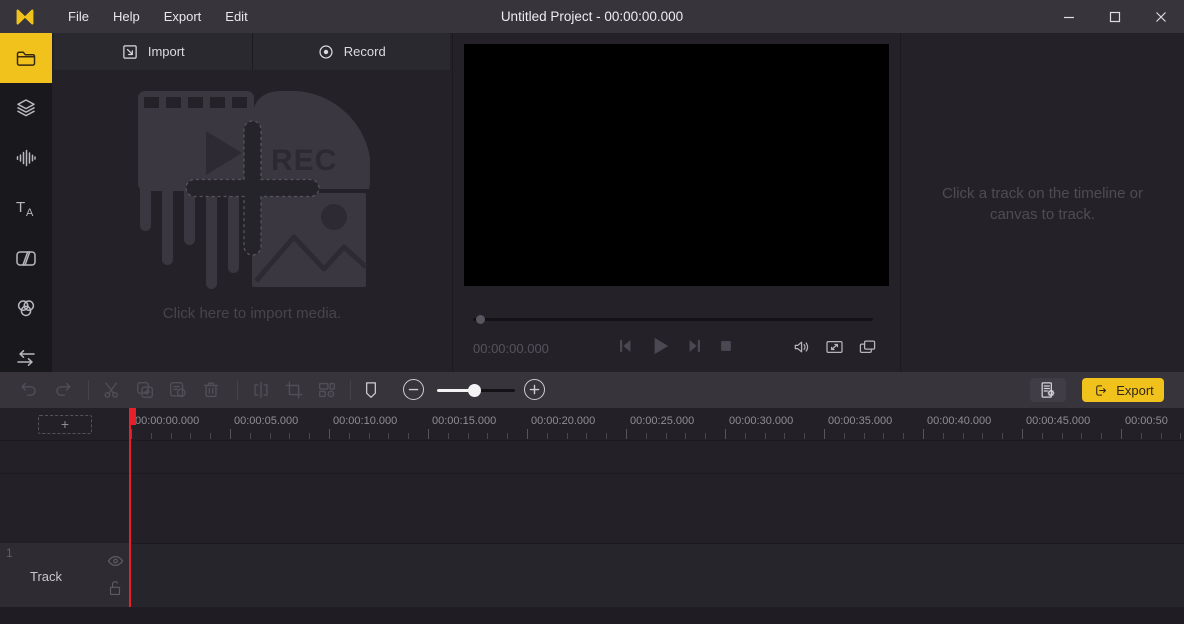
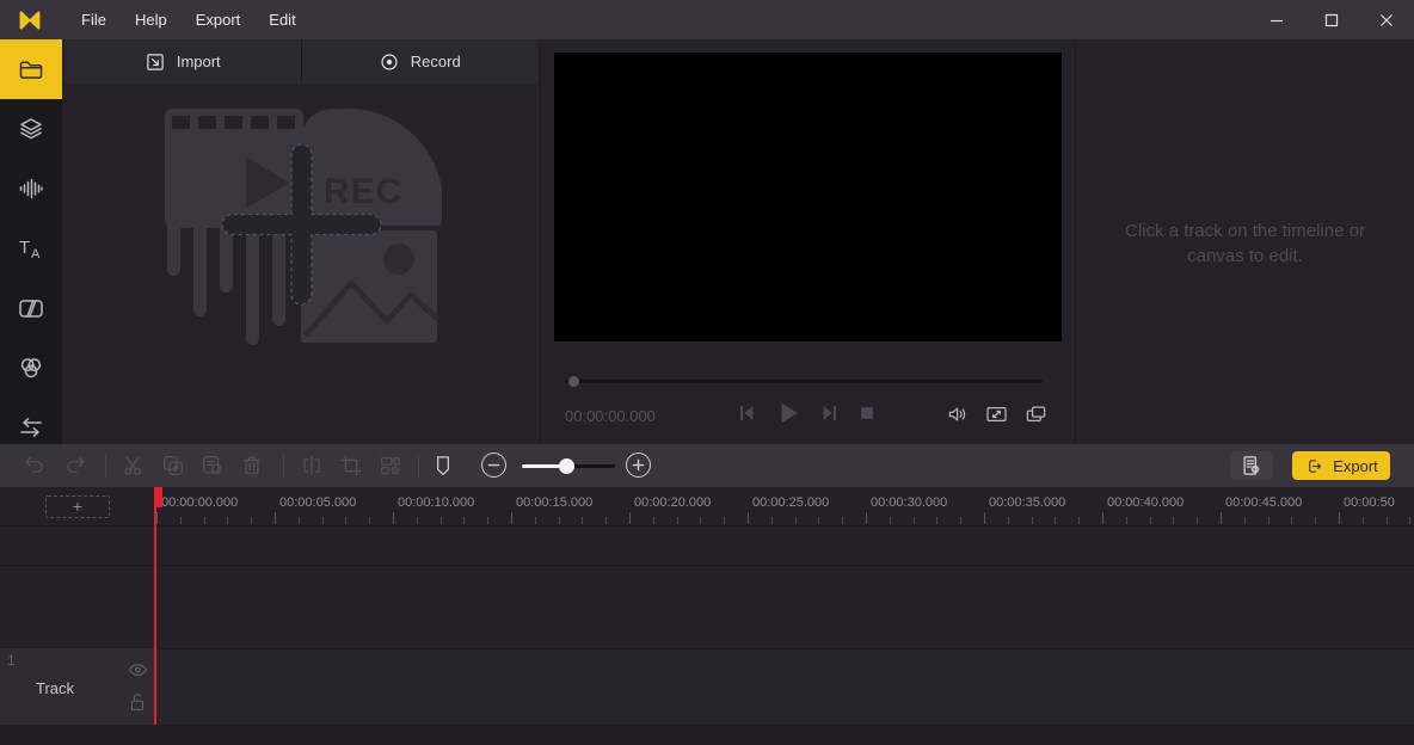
  File
  Help
  Export
  Edit
- Untitled Project - 00:00:00.000
  T
  A
  Import
  Record
- Click here to import media.
  00:00:00.000
- Click a track on the timeline or canvas to track.
+ Click a track on the timeline or canvas to edit.
  Export
  00:00:00.000
  00:00:05.000
  00:00:10.000
  00:00:15.000
  00:00:20.000
  00:00:25.000
  00:00:30.000
  00:00:35.000
  00:00:40.000
  00:00:45.000
  00:00:50
  +
  1
  Track
